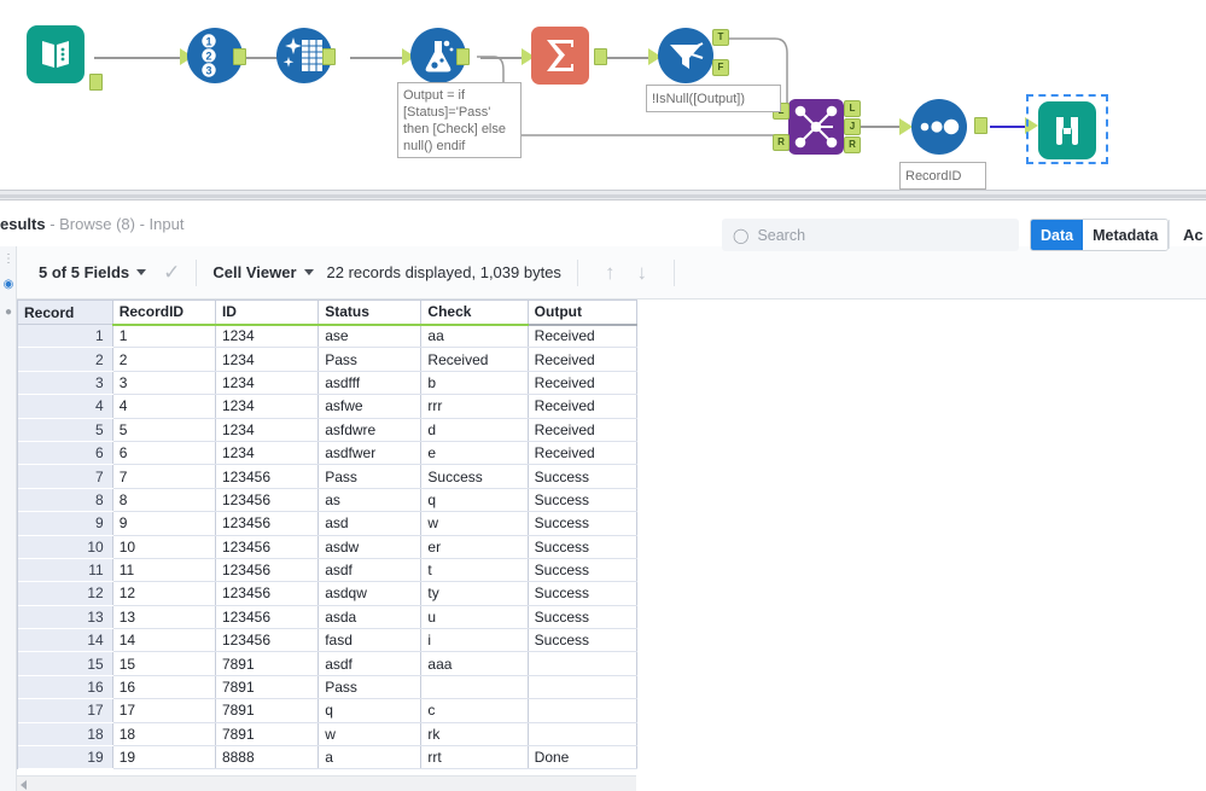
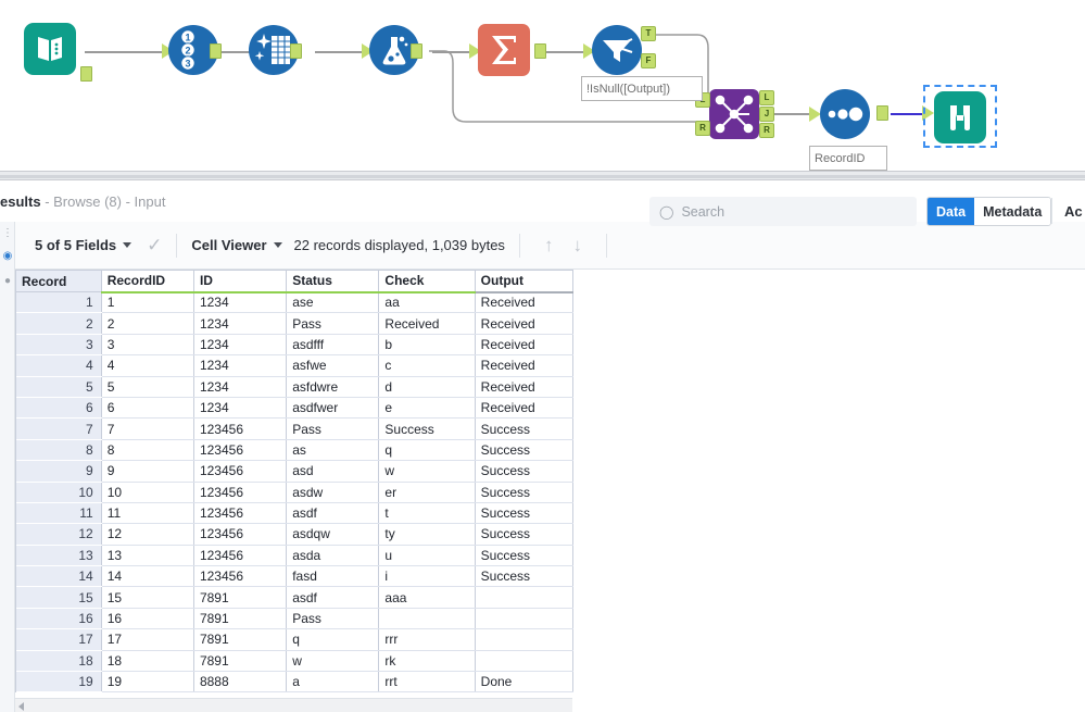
  1
  2
  3
  T
  F
  R
  L
  J
  R
- Output = if
- [Status]='Pass'
- then [Check] else
- null() endif
  !IsNull([Output])
  RecordID
  esults - Browse (8) - Input
  ⋮
  ◉
  ●
  5 of 5 Fields
  ✓
  Cell Viewer
  22 records displayed, 1,039 bytes
  ↑
  ↓
  ◯
  Search
  Data
  Metadata
  Ac
  Record	RecordID	ID	Status	Check	Output
  1	1	1234	ase	aa	Received
  2	2	1234	Pass	Received	Received
  3	3	1234	asdfff	b	Received
- 4	4	1234	asfwe	rrr	Received
+ 4	4	1234	asfwe	c	Received
  5	5	1234	asfdwre	d	Received
  6	6	1234	asdfwer	e	Received
  7	7	123456	Pass	Success	Success
  8	8	123456	as	q	Success
  9	9	123456	asd	w	Success
  10	10	123456	asdw	er	Success
  11	11	123456	asdf	t	Success
  12	12	123456	asdqw	ty	Success
  13	13	123456	asda	u	Success
  14	14	123456	fasd	i	Success
  15	15	7891	asdf	aaa
  16	16	7891	Pass
- 17	17	7891	q	c
+ 17	17	7891	q	rrr
  18	18	7891	w	rk
  19	19	8888	a	rrt	Done
